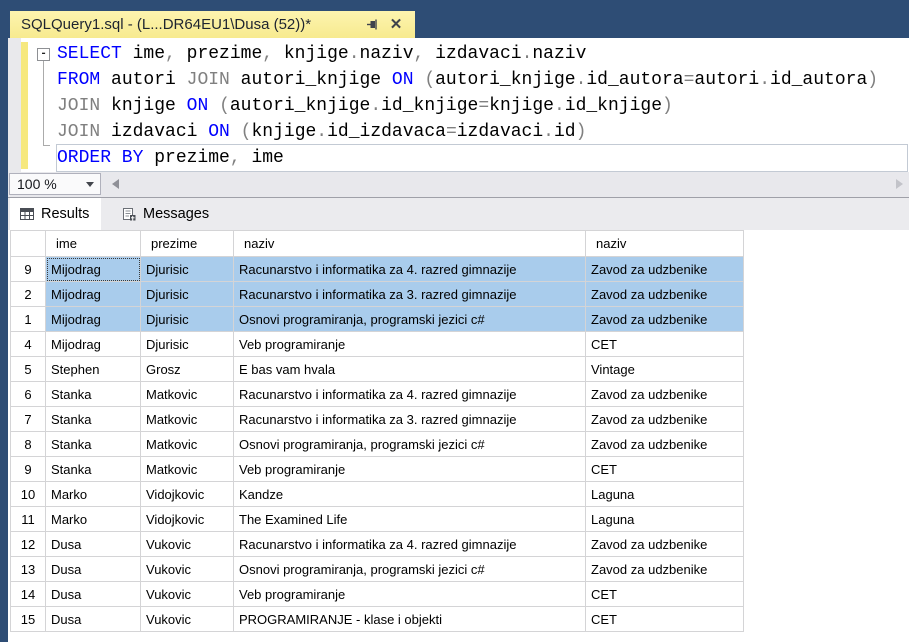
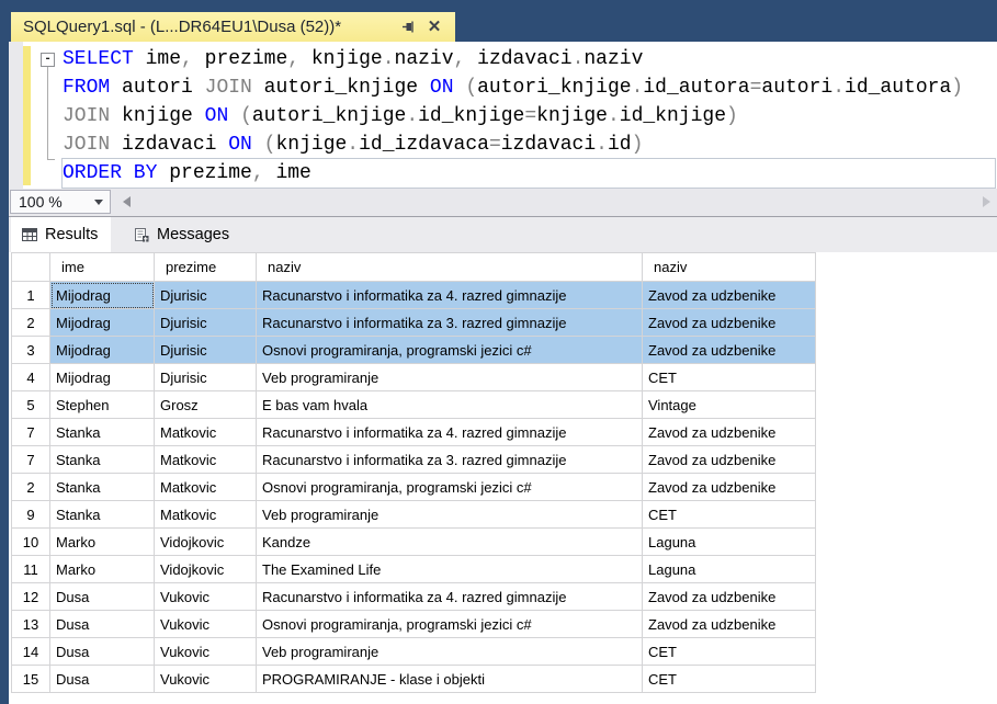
  SQLQuery1.sql - (L...DR64EU1\Dusa (52))*
  ✕
  -
  SELECT ime, prezime, knjige.naziv, izdavaci.naziv
  FROM autori JOIN autori_knjige ON (autori_knjige.id_autora=autori.id_autora)
  JOIN knjige ON (autori_knjige.id_knjige=knjige.id_knjige)
  JOIN izdavaci ON (knjige.id_izdavaca=izdavaci.id)
  ORDER BY prezime, ime
  100 %
  Results
  Messages
  	ime	prezime	naziv	naziv
- 9	Mijodrag	Djurisic	Racunarstvo i informatika za 4. razred gimnazije	Zavod za udzbenike
+ 1	Mijodrag	Djurisic	Racunarstvo i informatika za 4. razred gimnazije	Zavod za udzbenike
  2	Mijodrag	Djurisic	Racunarstvo i informatika za 3. razred gimnazije	Zavod za udzbenike
- 1	Mijodrag	Djurisic	Osnovi programiranja, programski jezici c#	Zavod za udzbenike
+ 3	Mijodrag	Djurisic	Osnovi programiranja, programski jezici c#	Zavod za udzbenike
  4	Mijodrag	Djurisic	Veb programiranje	CET
  5	Stephen	Grosz	E bas vam hvala	Vintage
- 6	Stanka	Matkovic	Racunarstvo i informatika za 4. razred gimnazije	Zavod za udzbenike
+ 7	Stanka	Matkovic	Racunarstvo i informatika za 4. razred gimnazije	Zavod za udzbenike
  7	Stanka	Matkovic	Racunarstvo i informatika za 3. razred gimnazije	Zavod za udzbenike
- 8	Stanka	Matkovic	Osnovi programiranja, programski jezici c#	Zavod za udzbenike
+ 2	Stanka	Matkovic	Osnovi programiranja, programski jezici c#	Zavod za udzbenike
  9	Stanka	Matkovic	Veb programiranje	CET
  10	Marko	Vidojkovic	Kandze	Laguna
  11	Marko	Vidojkovic	The Examined Life	Laguna
  12	Dusa	Vukovic	Racunarstvo i informatika za 4. razred gimnazije	Zavod za udzbenike
  13	Dusa	Vukovic	Osnovi programiranja, programski jezici c#	Zavod za udzbenike
  14	Dusa	Vukovic	Veb programiranje	CET
  15	Dusa	Vukovic	PROGRAMIRANJE - klase i objekti	CET
